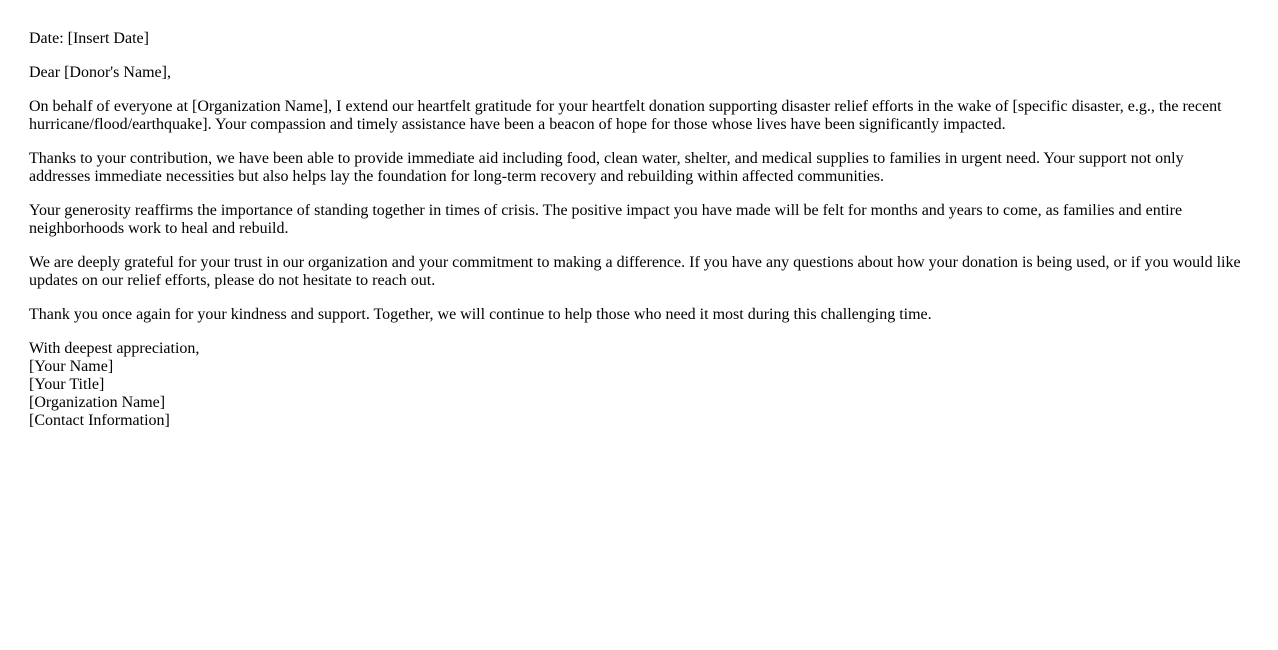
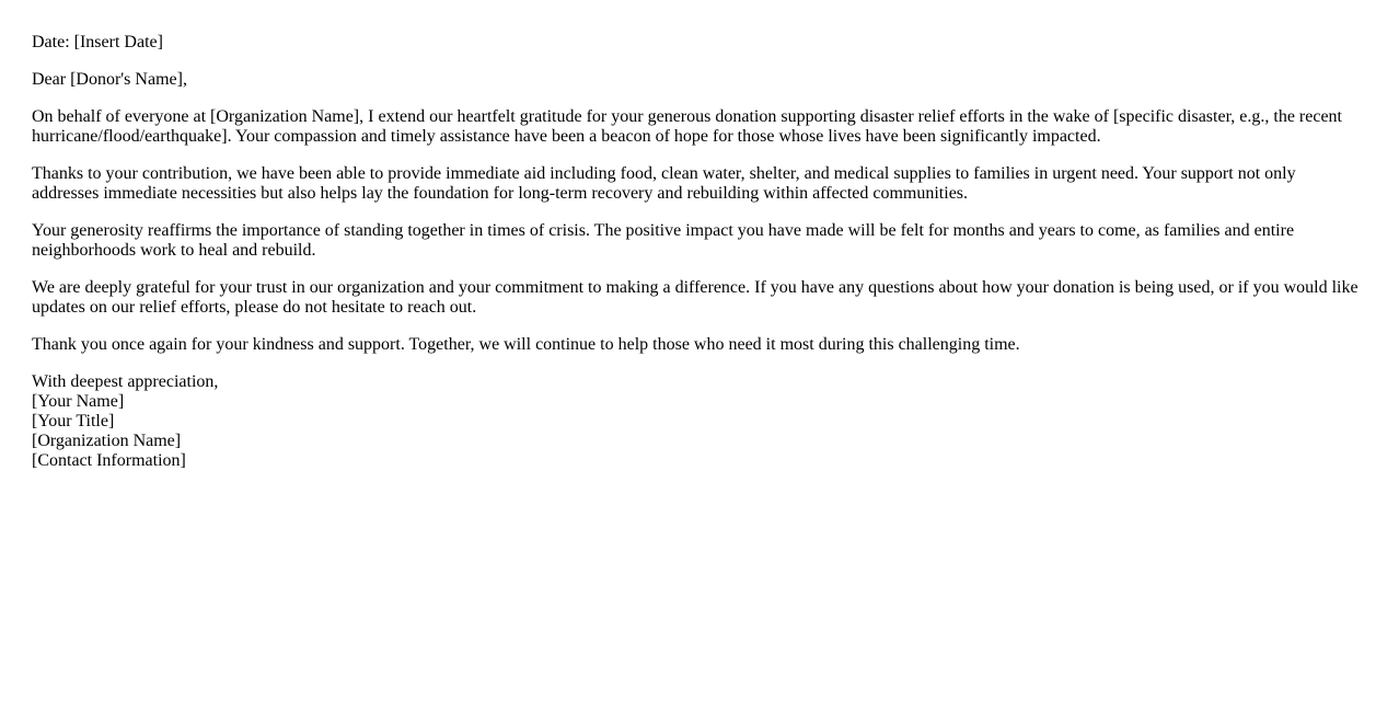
  Date: [Insert Date]
  Dear [Donor's Name],
- On behalf of everyone at [Organization Name], I extend our heartfelt gratitude for your heartfelt donation supporting disaster relief efforts in the wake of [specific disaster, e.g., the recent hurricane/flood/earthquake]. Your compassion and timely assistance have been a beacon of hope for those whose lives have been significantly impacted.
+ On behalf of everyone at [Organization Name], I extend our heartfelt gratitude for your generous donation supporting disaster relief efforts in the wake of [specific disaster, e.g., the recent hurricane/flood/earthquake]. Your compassion and timely assistance have been a beacon of hope for those whose lives have been significantly impacted.
  Thanks to your contribution, we have been able to provide immediate aid including food, clean water, shelter, and medical supplies to families in urgent need. Your support not only addresses immediate necessities but also helps lay the foundation for long-term recovery and rebuilding within affected communities.
  Your generosity reaffirms the importance of standing together in times of crisis. The positive impact you have made will be felt for months and years to come, as families and entire neighborhoods work to heal and rebuild.
  We are deeply grateful for your trust in our organization and your commitment to making a difference. If you have any questions about how your donation is being used, or if you would like updates on our relief efforts, please do not hesitate to reach out.
  Thank you once again for your kindness and support. Together, we will continue to help those who need it most during this challenging time.
  With deepest appreciation,
  [Your Name]
  [Your Title]
  [Organization Name]
  [Contact Information]
